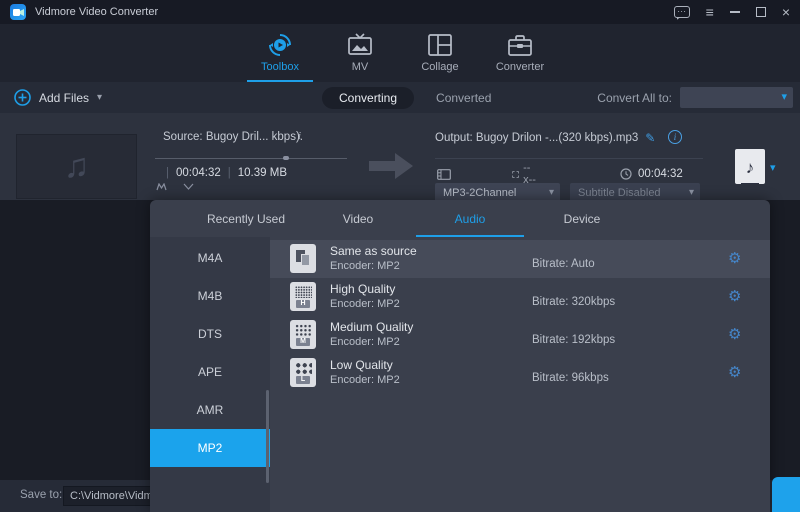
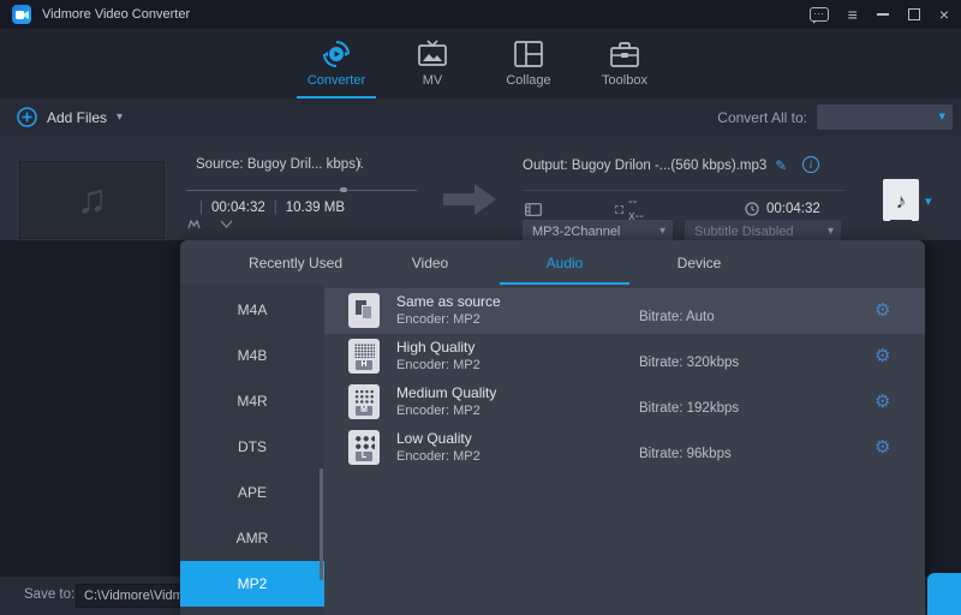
  Vidmore Video Converter
  ···
  ≡
  ×
- Toolbox
+ Converter
  MV
  Collage
- Converter
+ Toolbox
  Add Files
  ▾
- Converting
- Converted
  Convert All to:
  ▾
  ♫
  Source: Bugoy Dril... kbps).
  i
  |
  00:04:32
  |
  10.39 MB
- Output: Bugoy Drilon -...(320 kbps).mp3
+ Output: Bugoy Drilon -...(560 kbps).mp3
  ✎
  i
  --x--
  00:04:32
  MP3-2Channel
  ▾
  Subtitle Disabled
  ▾
  ♪
  ▾
  Save to:
  C:\Vidmore\Vidm
  Recently Used
  Video
  Audio
  Device
  M4A
  M4B
+ M4R
  DTS
  APE
  AMR
  MP2
  Same as source
  Encoder: MP2
  Bitrate: Auto
  ⚙
  High Quality
  Encoder: MP2
  Bitrate: 320kbps
  ⚙
  Medium Quality
  Encoder: MP2
  Bitrate: 192kbps
  ⚙
  Low Quality
  Encoder: MP2
  Bitrate: 96kbps
  ⚙
